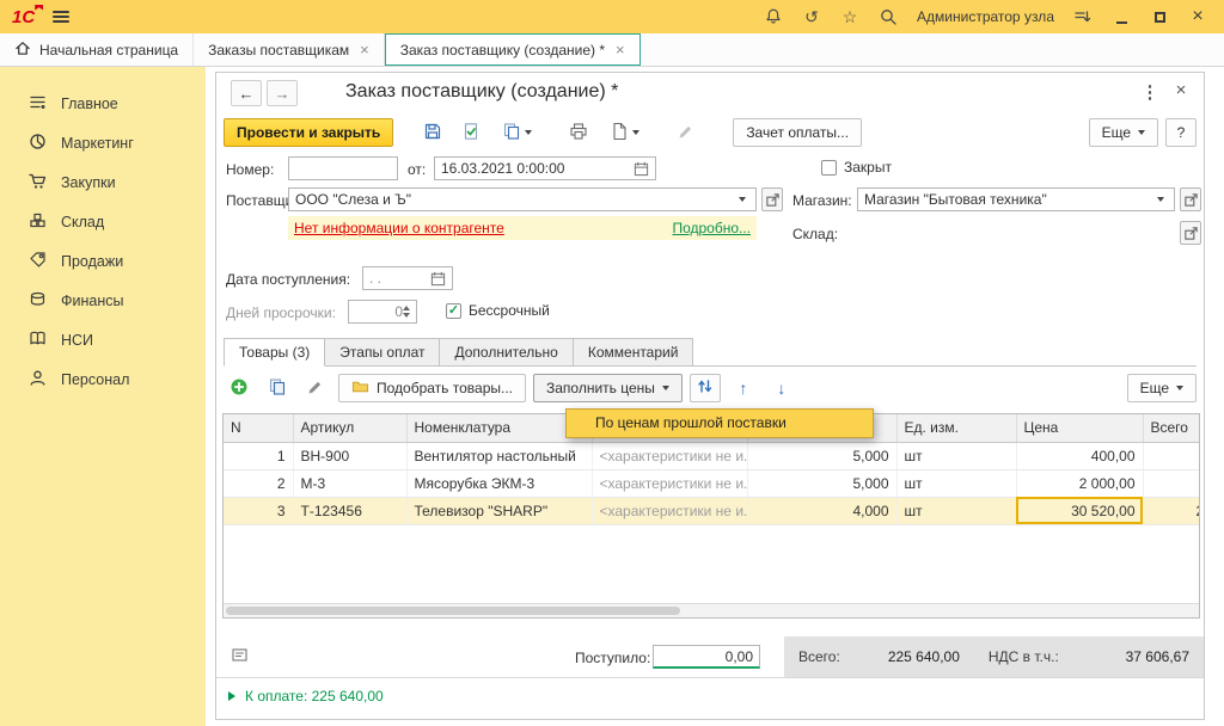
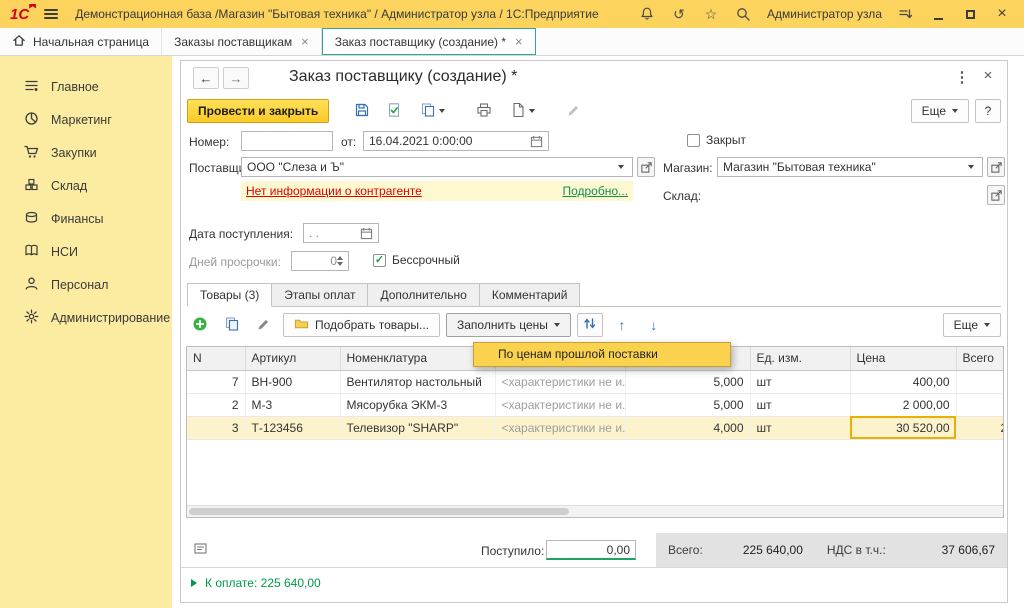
  1С
+ Демонстрационная база /Магазин "Бытовая техника" / Администратор узла / 1С:Предприятие
  ↺
  ☆
  Администратор узла
  ×
  Начальная страница
  Заказы поставщикам
  ×
  Заказ поставщику (создание) *
  ×
  Главное
  Маркетинг
  Закупки
  Склад
- Продажи
  Финансы
  НСИ
  Персонал
+ Администрирование
  ←
  →
  Заказ поставщику (создание) *
  ⋮
  ×
  Провести и закрыть
- Зачет оплаты...
  Еще
  ?
  Номер:
  от:
- 16.03.2021 0:00:00
+ 16.04.2021 0:00:00
  Поставщ
  ООО "Слеза и Ъ"
  Нет информации о контрагенте
  Подробно...
  Дата поступления:
  . .
  Дней просрочки:
  0
  ✓
  Бессрочный
  Закрыт
  Магазин:
  Магазин "Бытовая техника"
  Склад:
  Товары (3)
  Этапы оплат
  Дополнительно
  Комментарий
  Подобрать товары...
  Заполнить цены
  ↑
  ↓
  Еще
  N	Артикул	Номенклатура			Ед. изм.	Цена	Всего
- 1	ВН-900	Вентилятор настольный	<характеристики не и.	5,000	шт	400,00
+ 7	ВН-900	Вентилятор настольный	<характеристики не и.	5,000	шт	400,00
  2	М-3	Мясорубка ЭКМ-3	<характеристики не и.	5,000	шт	2 000,00
  3	Т-123456	Телевизор "SHARP"	<характеристики не и.	4,000	шт	30 520,00	2
  По ценам прошлой поставки
  Поступило:
  0,00
  Всего:
  225 640,00
  НДС в т.ч.:
  37 606,67
  К оплате: 225 640,00
